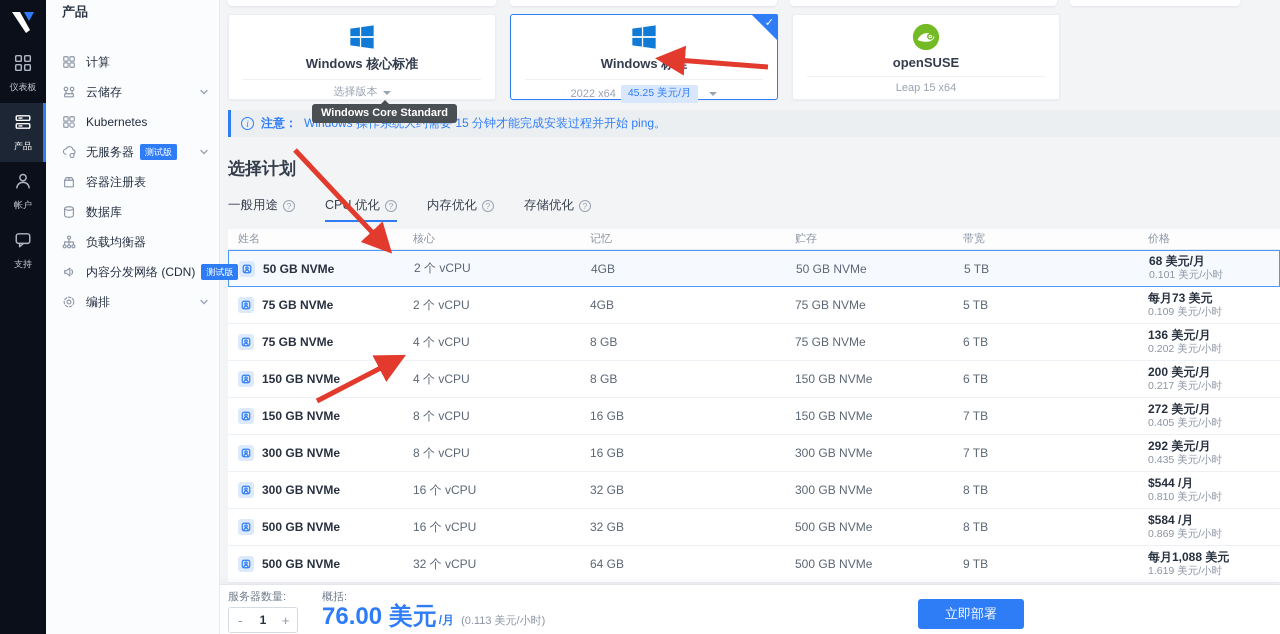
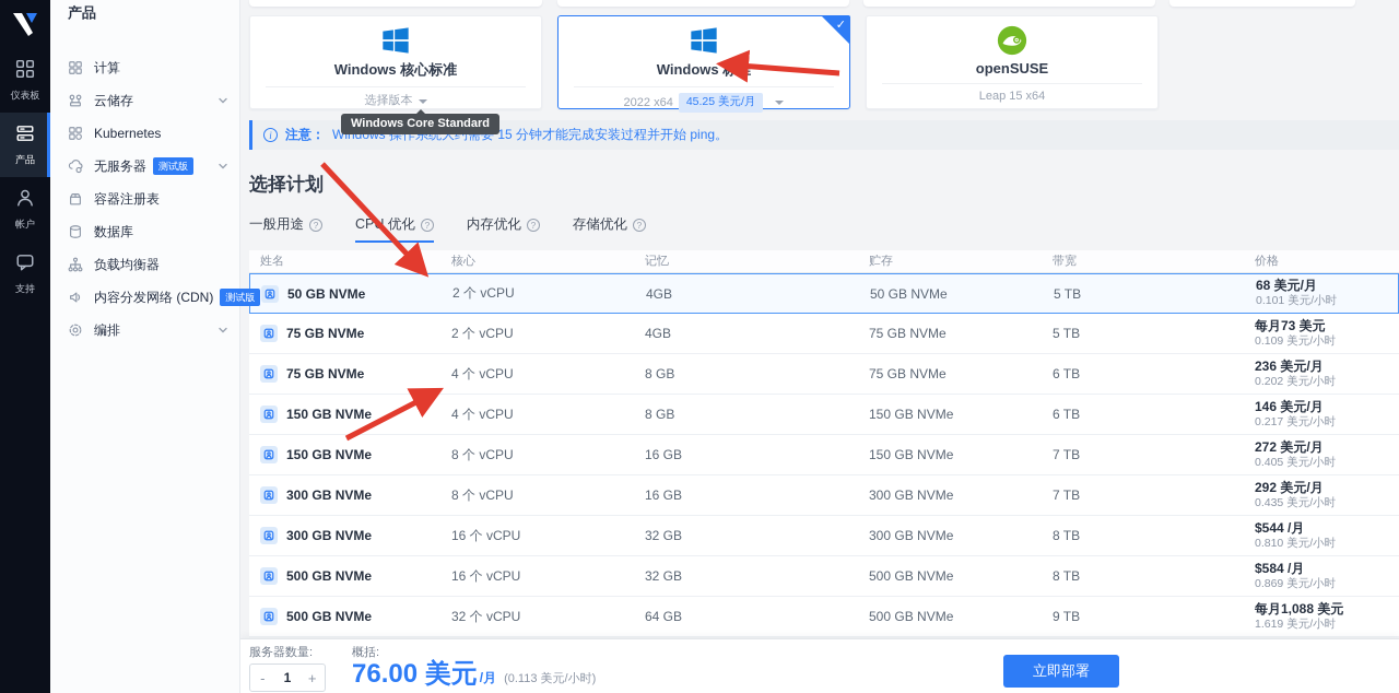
  仪表板
  产品
  帐户
  支持
  产品
  计算
  云储存
  Kubernetes
  无服务器
  测试版
  容器注册表
  数据库
  负载均衡器
  内容分发网络 (CDN)
  测试版
  编排
  Windows 核心标准
  选择版本
  ✓
  Windows 标准
  2022 x64
  45.25 美元/月
  openSUSE
  Leap 15 x64
  Windows Core Standard
  i
  注意：
  Windows 操作系统大约需要 15 分钟才能完成安装过程并开始 ping。
  选择计划
  一般用途
  ?
  CP 优化
  ?
  内存优化
  ?
  存储优化
  ?
  姓名
  核心
  记忆
  贮存
  带宽
  价格
  50 GB NVMe
  2 个 vCPU
  4GB
  50 GB NVMe
  5 TB
  68 美元/月
  0.101 美元/小时
  75 GB NVMe
  2 个 vCPU
  4GB
  75 GB NVMe
  5 TB
  每月73 美元
  0.109 美元/小时
  75 GB NVMe
  4 个 vCPU
  8 GB
  75 GB NVMe
  6 TB
- 136 美元/月
+ 236 美元/月
  0.202 美元/小时
  150 GB NVMe
  4 个 vCPU
  8 GB
  150 GB NVMe
  6 TB
- 200 美元/月
+ 146 美元/月
  0.217 美元/小时
  150 GB NVMe
  8 个 vCPU
  16 GB
  150 GB NVMe
  7 TB
  272 美元/月
  0.405 美元/小时
  300 GB NVMe
  8 个 vCPU
  16 GB
  300 GB NVMe
  7 TB
  292 美元/月
  0.435 美元/小时
  300 GB NVMe
  16 个 vCPU
  32 GB
  300 GB NVMe
  8 TB
  $544 /月
  0.810 美元/小时
  500 GB NVMe
  16 个 vCPU
  32 GB
  500 GB NVMe
  8 TB
  $584 /月
  0.869 美元/小时
  500 GB NVMe
  32 个 vCPU
  64 GB
  500 GB NVMe
  9 TB
  每月1,088 美元
  1.619 美元/小时
  服务器数量:
  -
  1
  +
  概括:
  76.00 美元
  /月
  (0.113 美元/小时)
  立即部署
